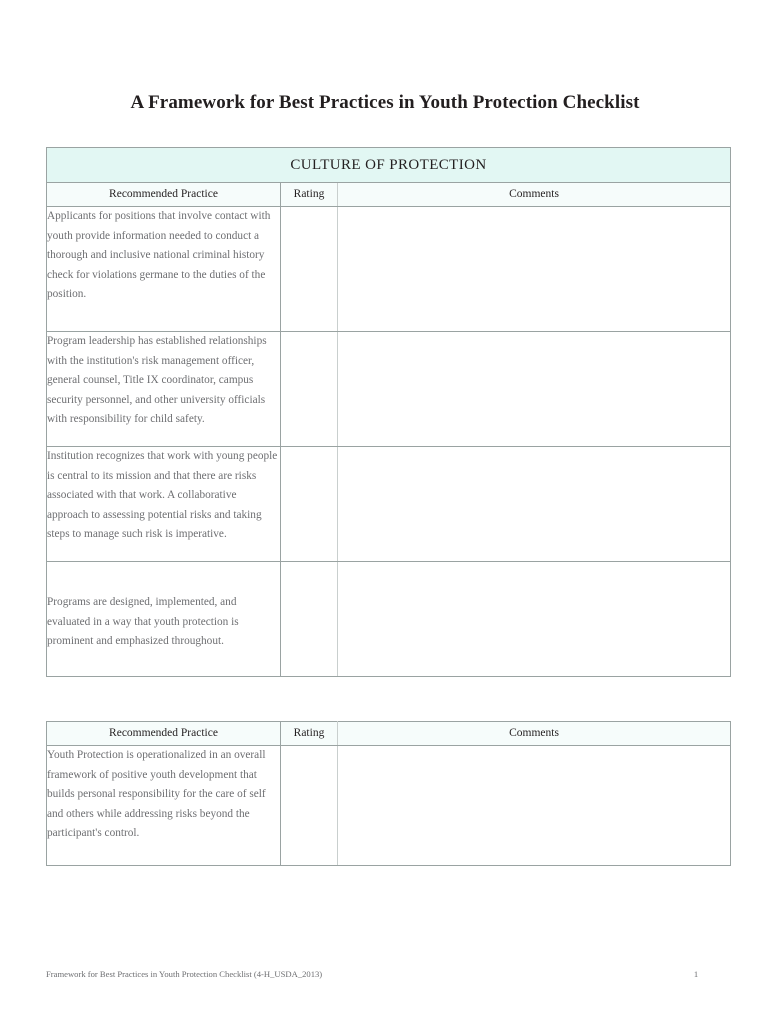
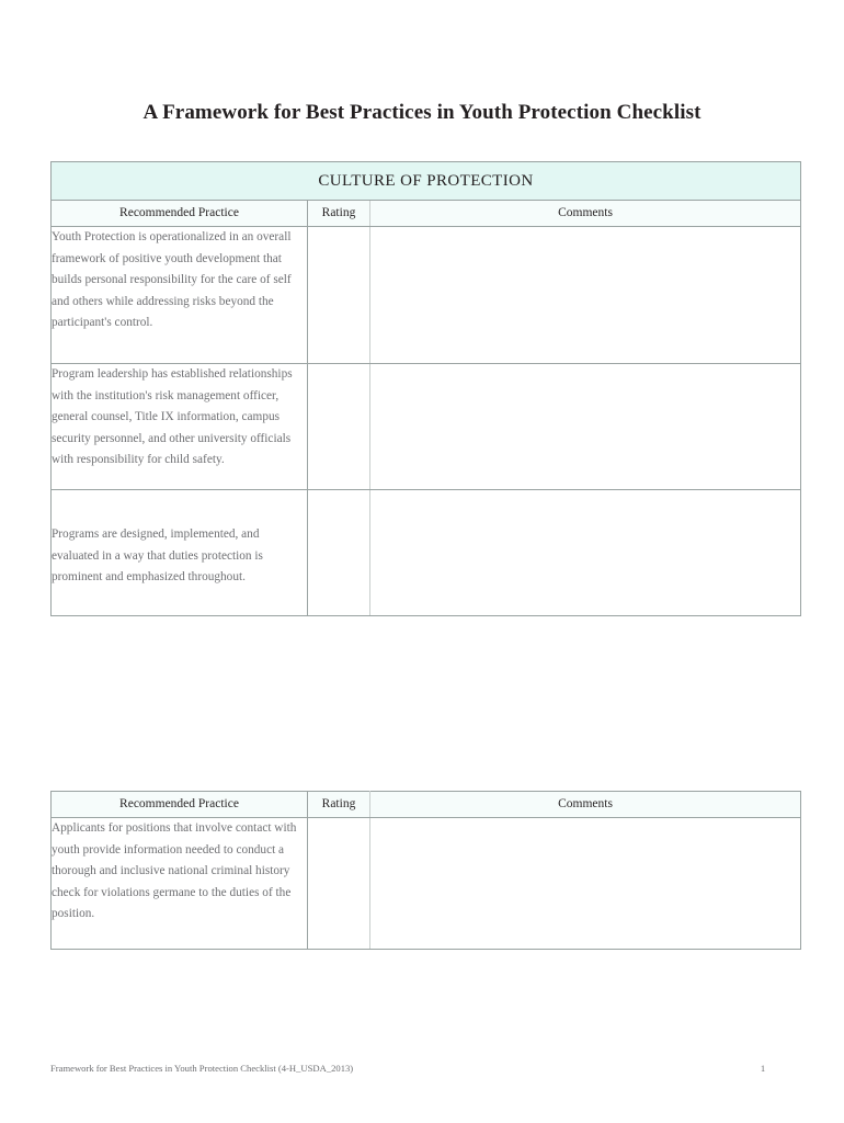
  A Framework for Best Practices in Youth Protection Checklist
  CULTURE OF PROTECTION
  Recommended Practice	Rating	Comments
- Applicants for positions that involve contact with youth provide information needed to conduct a thorough and inclusive national criminal history check for violations germane to the duties of the position.
+ Youth Protection is operationalized in an overall framework of positive youth development that builds personal responsibility for the care of self and others while addressing risks beyond the participant's control.
- Program leadership has established relationships with the institution's risk management officer, general counsel, Title IX coordinator, campus security personnel, and other university officials with responsibility for child safety.
+ Program leadership has established relationships with the institution's risk management officer, general counsel, Title IX information, campus security personnel, and other university officials with responsibility for child safety.
- Institution recognizes that work with young people is central to its mission and that there are risks associated with that work. A collaborative approach to assessing potential risks and taking steps to manage such risk is imperative.
- Programs are designed, implemented, and evaluated in a way that youth protection is prominent and emphasized throughout.
+ Programs are designed, implemented, and evaluated in a way that duties protection is prominent and emphasized throughout.
  Recommended Practice	Rating	Comments
- Youth Protection is operationalized in an overall framework of positive youth development that builds personal responsibility for the care of self and others while addressing risks beyond the participant's control.
+ Applicants for positions that involve contact with youth provide information needed to conduct a thorough and inclusive national criminal history check for violations germane to the duties of the position.
  Framework for Best Practices in Youth Protection Checklist (4-H_USDA_2013)
  1
